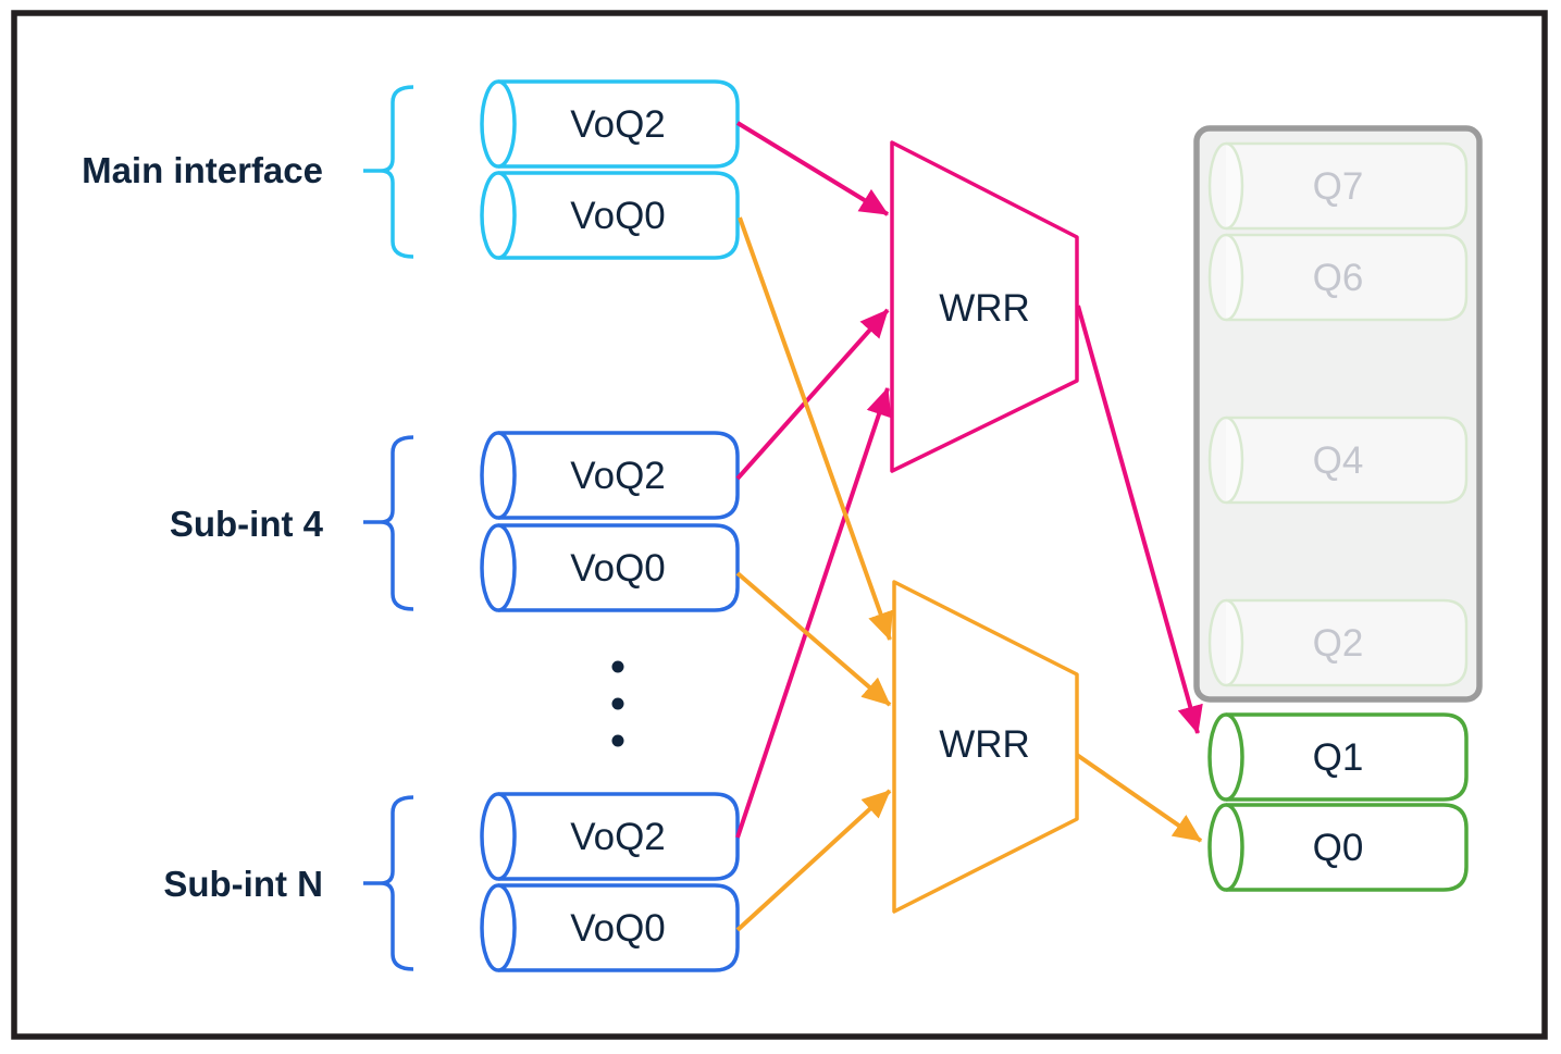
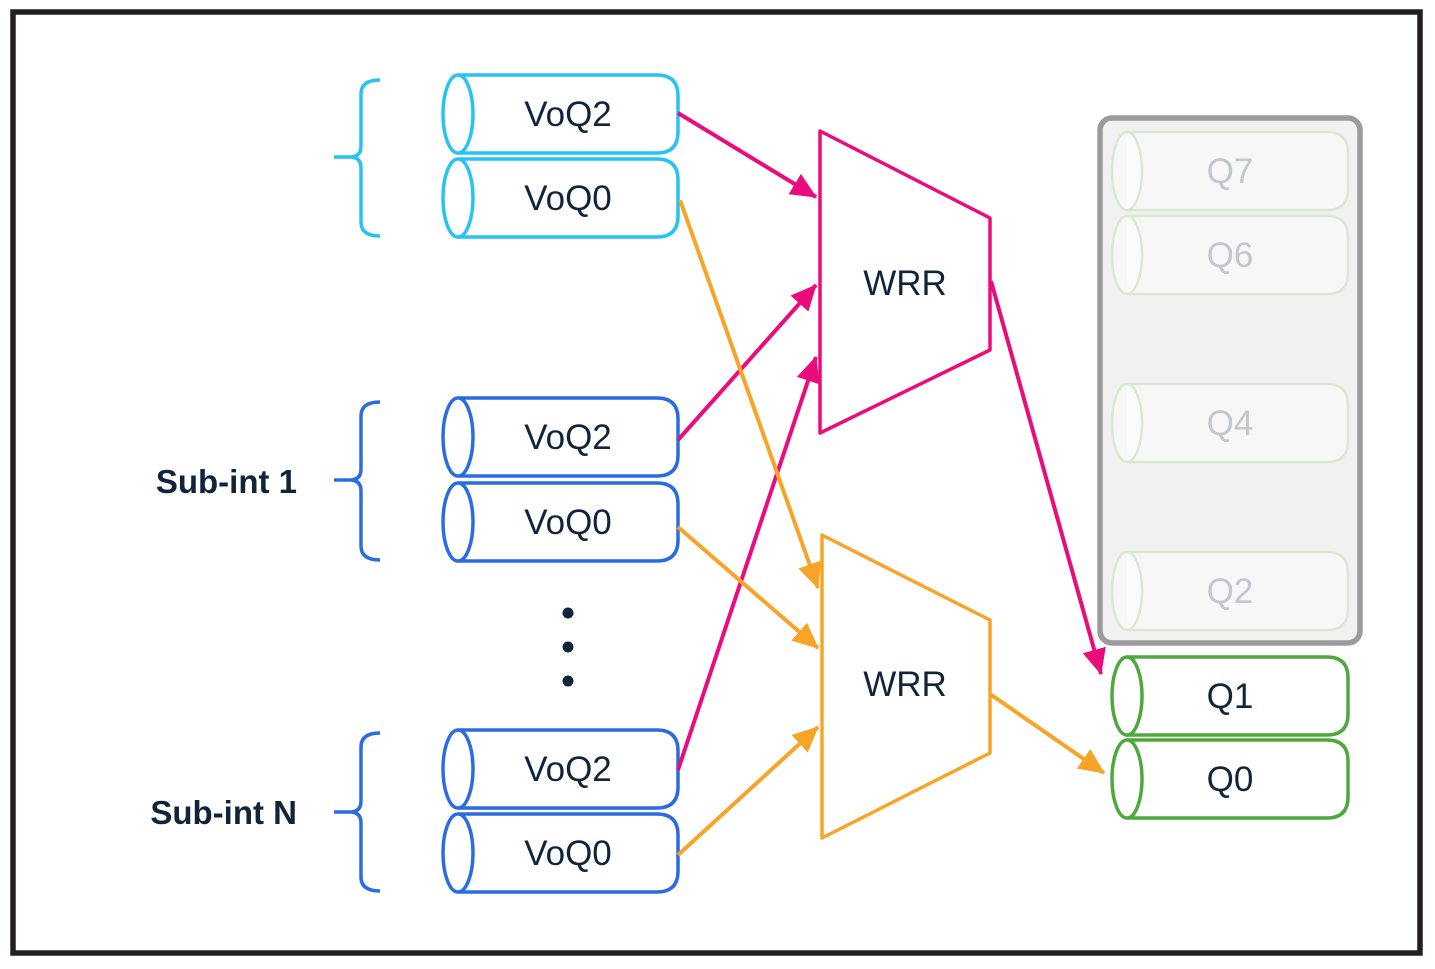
- Main interface
  VoQ2
  VoQ0
- Sub-int 4
+ Sub-int 1
  VoQ2
  VoQ0
  Sub-int N
  VoQ2
  VoQ0
  WRR
  WRR
  Q7
  Q6
  Q4
  Q2
  Q1
  Q0
